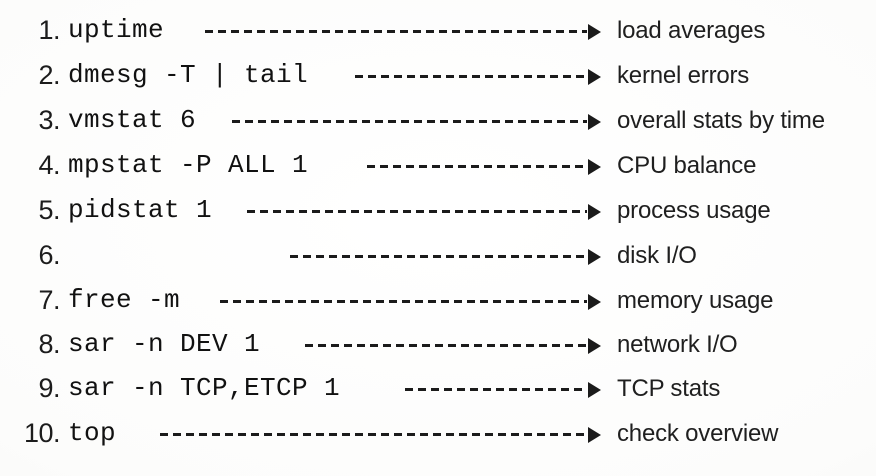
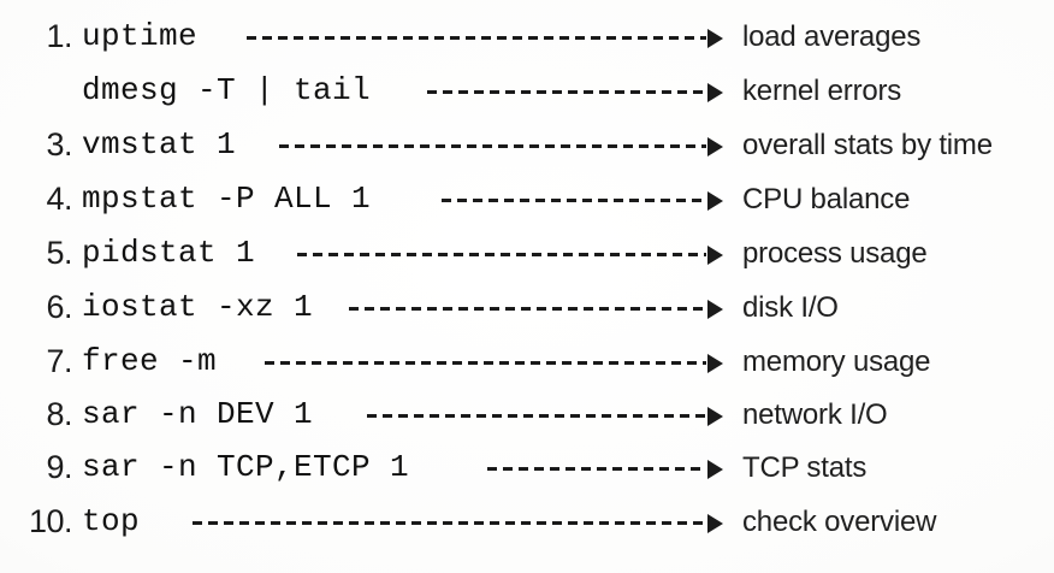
  1.
  uptime
  load averages
- 2.
  dmesg -T | tail
  kernel errors
  3.
- vmstat 6
+ vmstat 1
  overall stats by time
  4.
  mpstat -P ALL 1
  CPU balance
  5.
  pidstat 1
  process usage
  6.
+ iostat -xz 1
  disk I/O
  7.
  free -m
  memory usage
  8.
  sar -n DEV 1
  network I/O
  9.
  sar -n TCP,ETCP 1
  TCP stats
  10.
  top
  check overview
